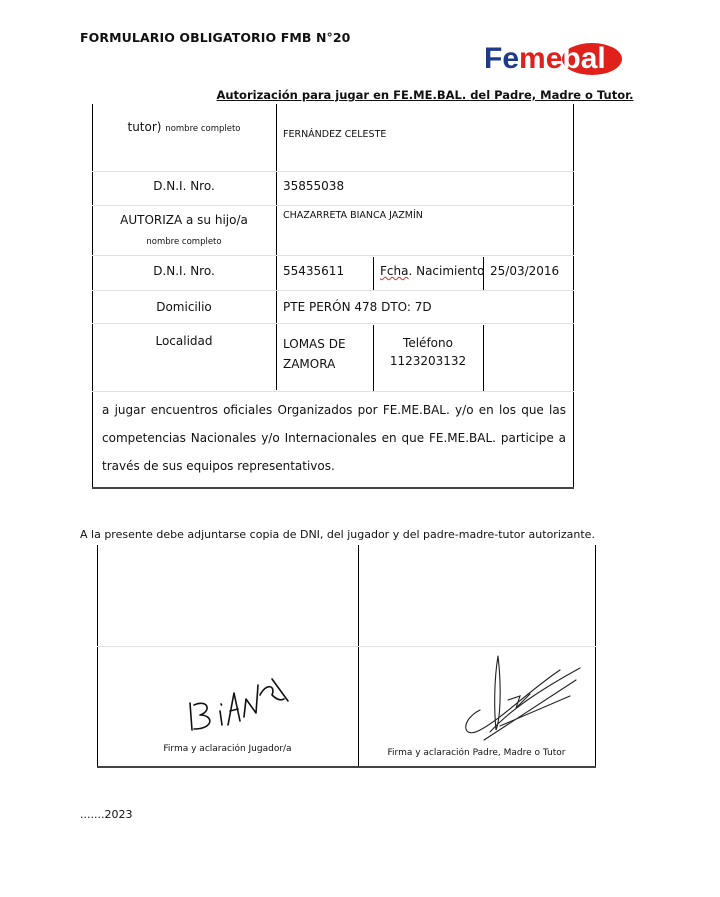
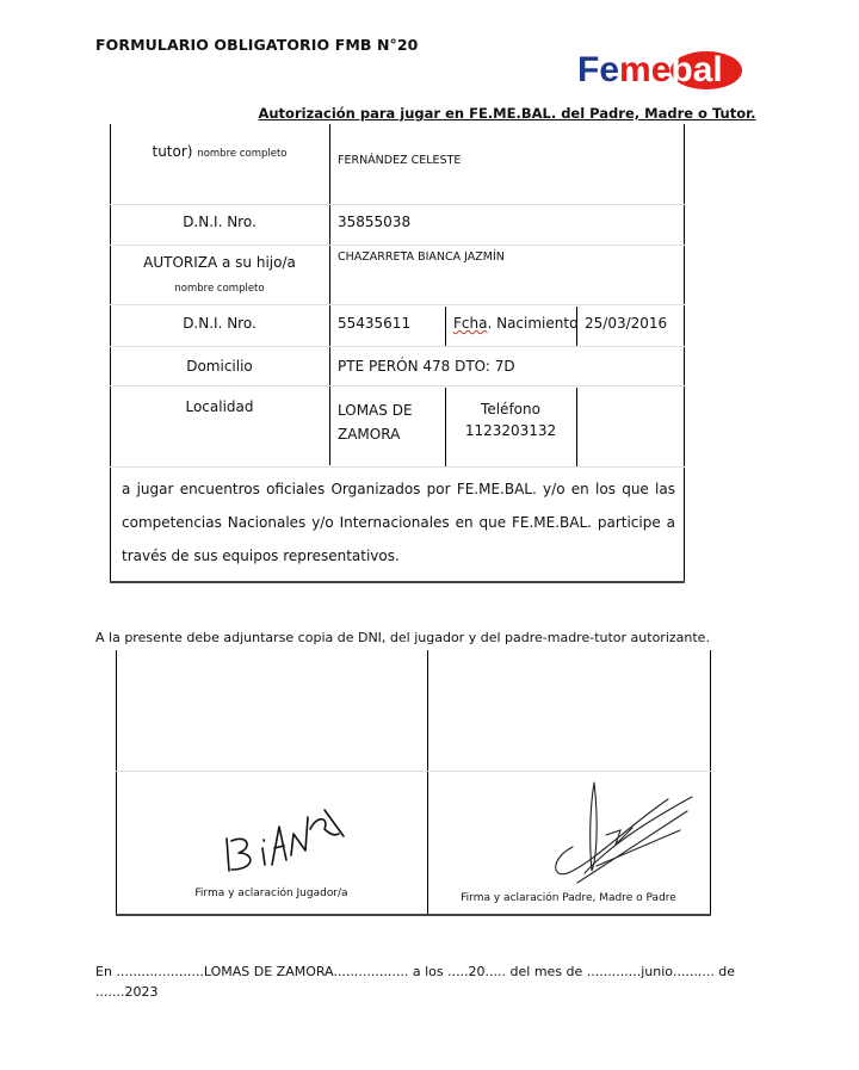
  FORMULARIO OBLIGATORIO FMB N°20
  Femebal
  Autorización para jugar en FE.ME.BAL. del Padre, Madre o Tutor.
  tutor) nombre completo
  FERNÁNDEZ CELESTE
  D.N.I. Nro.
  35855038
  AUTORIZA a su hijo/a
  nombre completo
  CHAZARRETA BIANCA JAZMÍN
  D.N.I. Nro.
  55435611
  Fcha. Nacimiento
  25/03/2016
  Domicilio
  PTE PERÓN 478 DTO: 7D
  Localidad
  LOMAS DE
  ZAMORA
  Teléfono
  1123203132
  a jugar encuentros oficiales Organizados por FE.ME.BAL. y/o en los que las competencias Nacionales y/o Internacionales en que FE.ME.BAL. participe a través de sus equipos representativos.
  A la presente debe adjuntarse copia de DNI, del jugador y del padre-madre-tutor autorizante.
  Firma y aclaración Jugador/a
- Firma y aclaración Padre, Madre o Tutor
+ Firma y aclaración Padre, Madre o Padre
+ En .....................LOMAS DE ZAMORA.................. a los .....20..... del mes de .............junio.......... de
  .......2023
